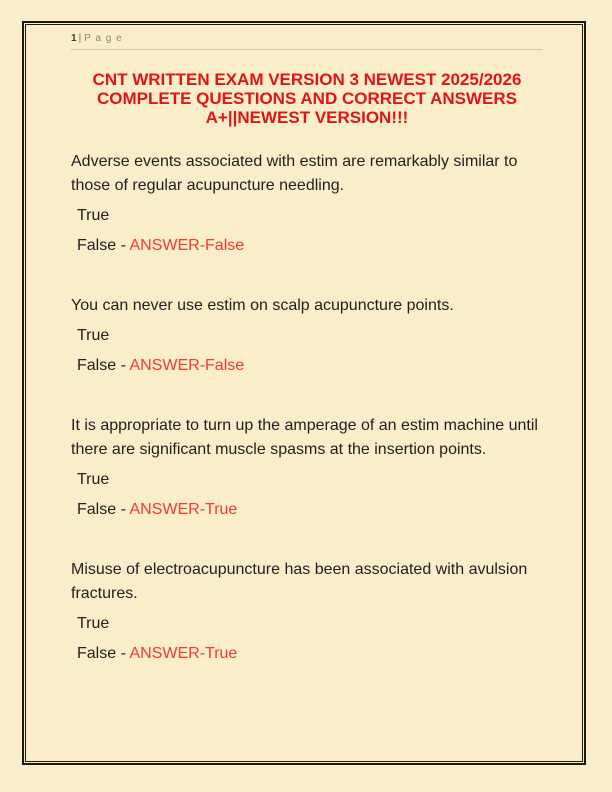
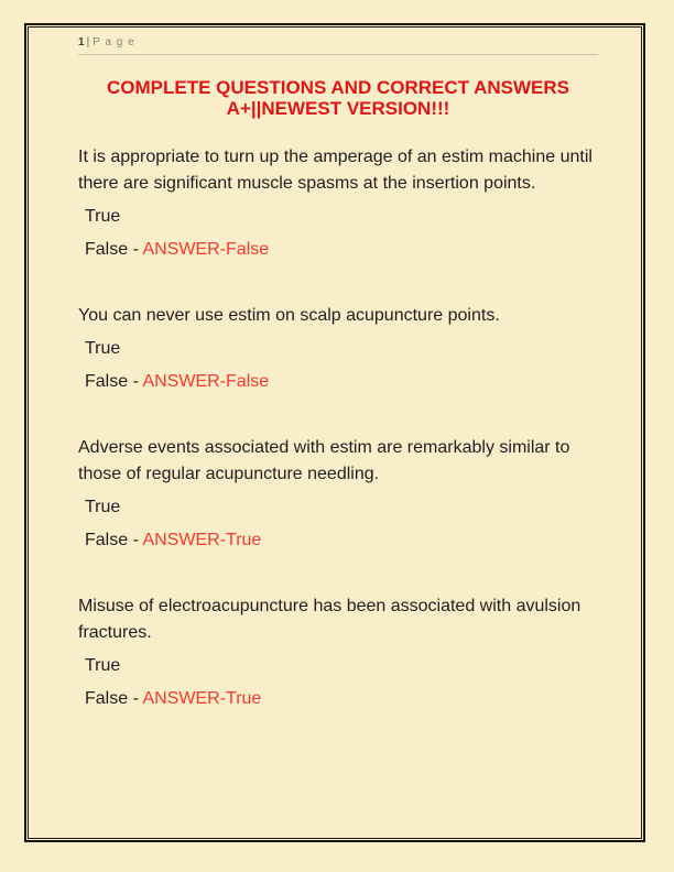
  1 | P a g e
- CNT WRITTEN EXAM VERSION 3 NEWEST 2025/2026
  COMPLETE QUESTIONS AND CORRECT ANSWERS
  A+||NEWEST VERSION!!!
- Adverse events associated with estim are remarkably similar to those of regular acupuncture needling.
+ It is appropriate to turn up the amperage of an estim machine until there are significant muscle spasms at the insertion points.
  True
  False - ANSWER-False
  You can never use estim on scalp acupuncture points.
  True
  False - ANSWER-False
- It is appropriate to turn up the amperage of an estim machine until there are significant muscle spasms at the insertion points.
+ Adverse events associated with estim are remarkably similar to those of regular acupuncture needling.
  True
  False - ANSWER-True
  Misuse of electroacupuncture has been associated with avulsion fractures.
  True
  False - ANSWER-True
